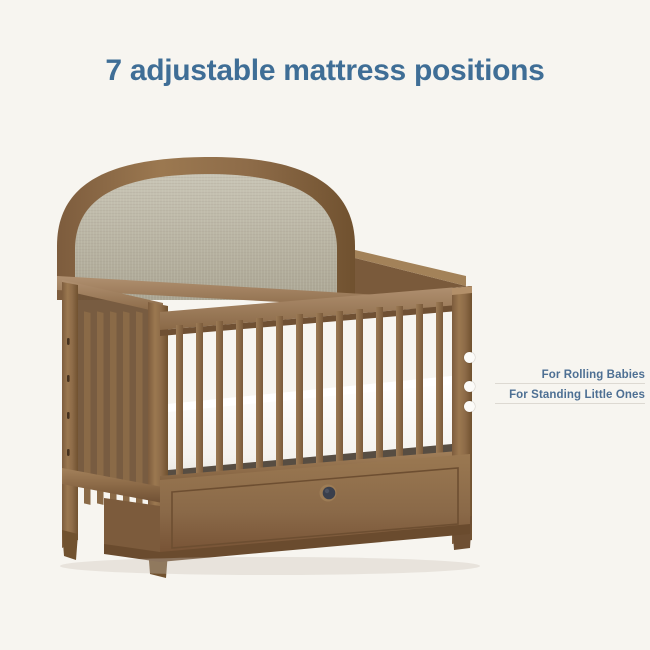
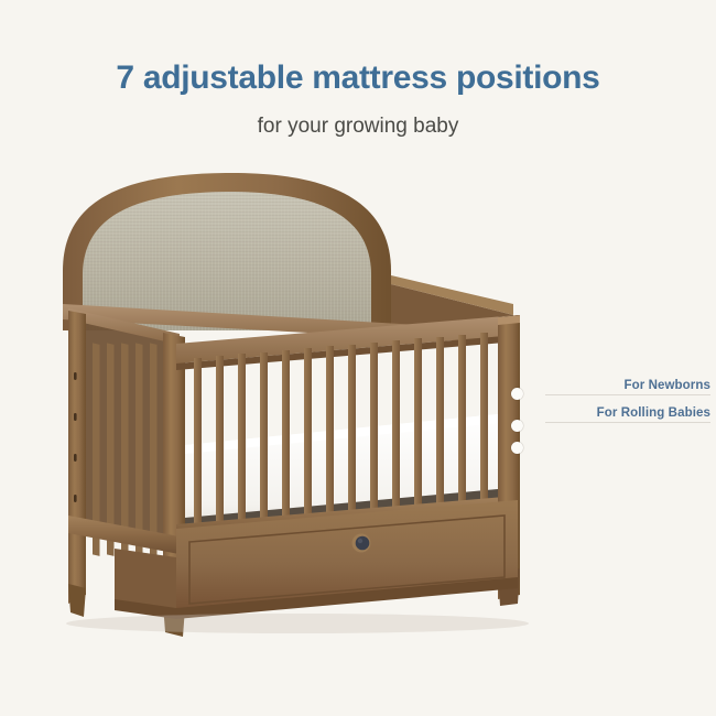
  7 adjustable mattress positions
+ for your growing baby
+ For Newborns
  For Rolling Babies
- For Standing Little Ones
